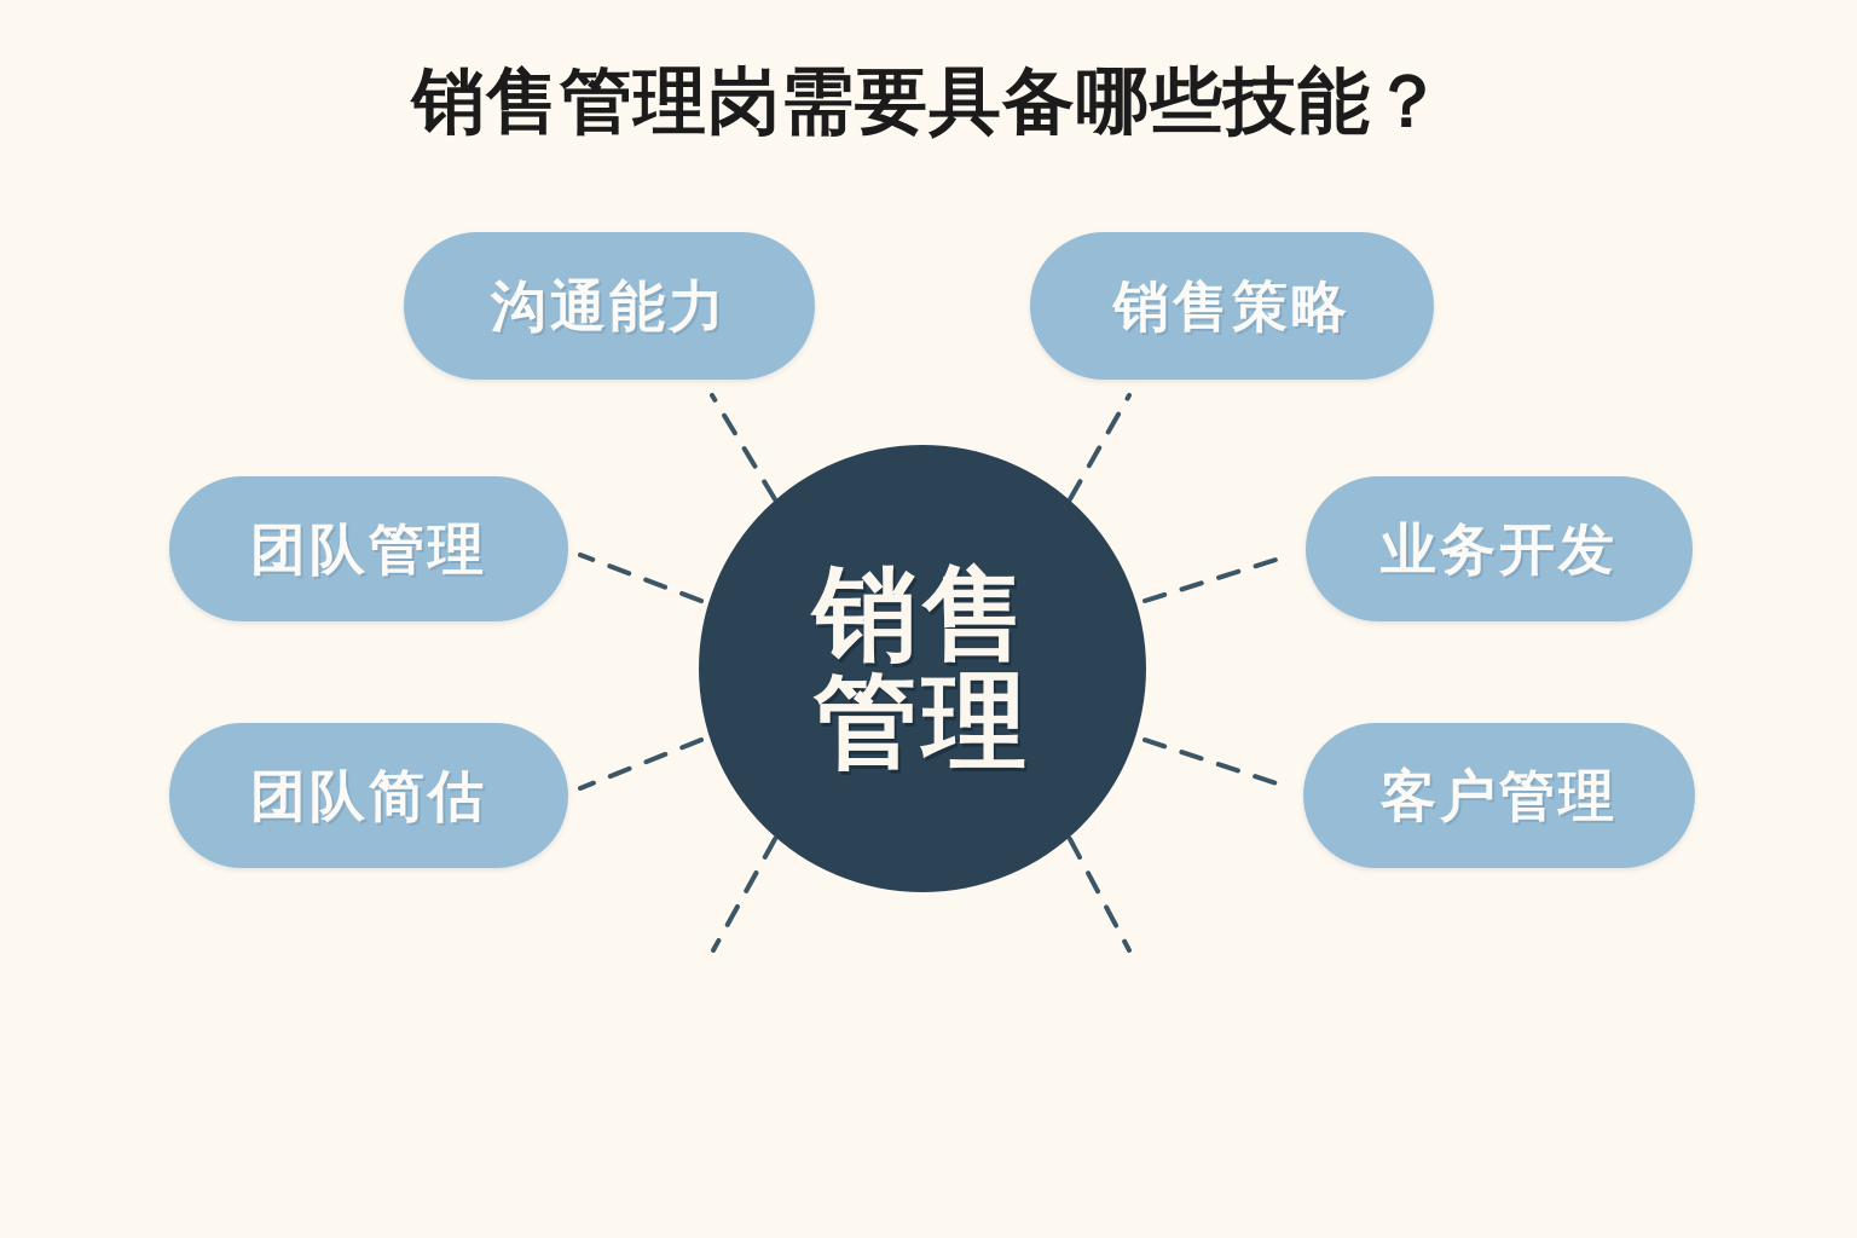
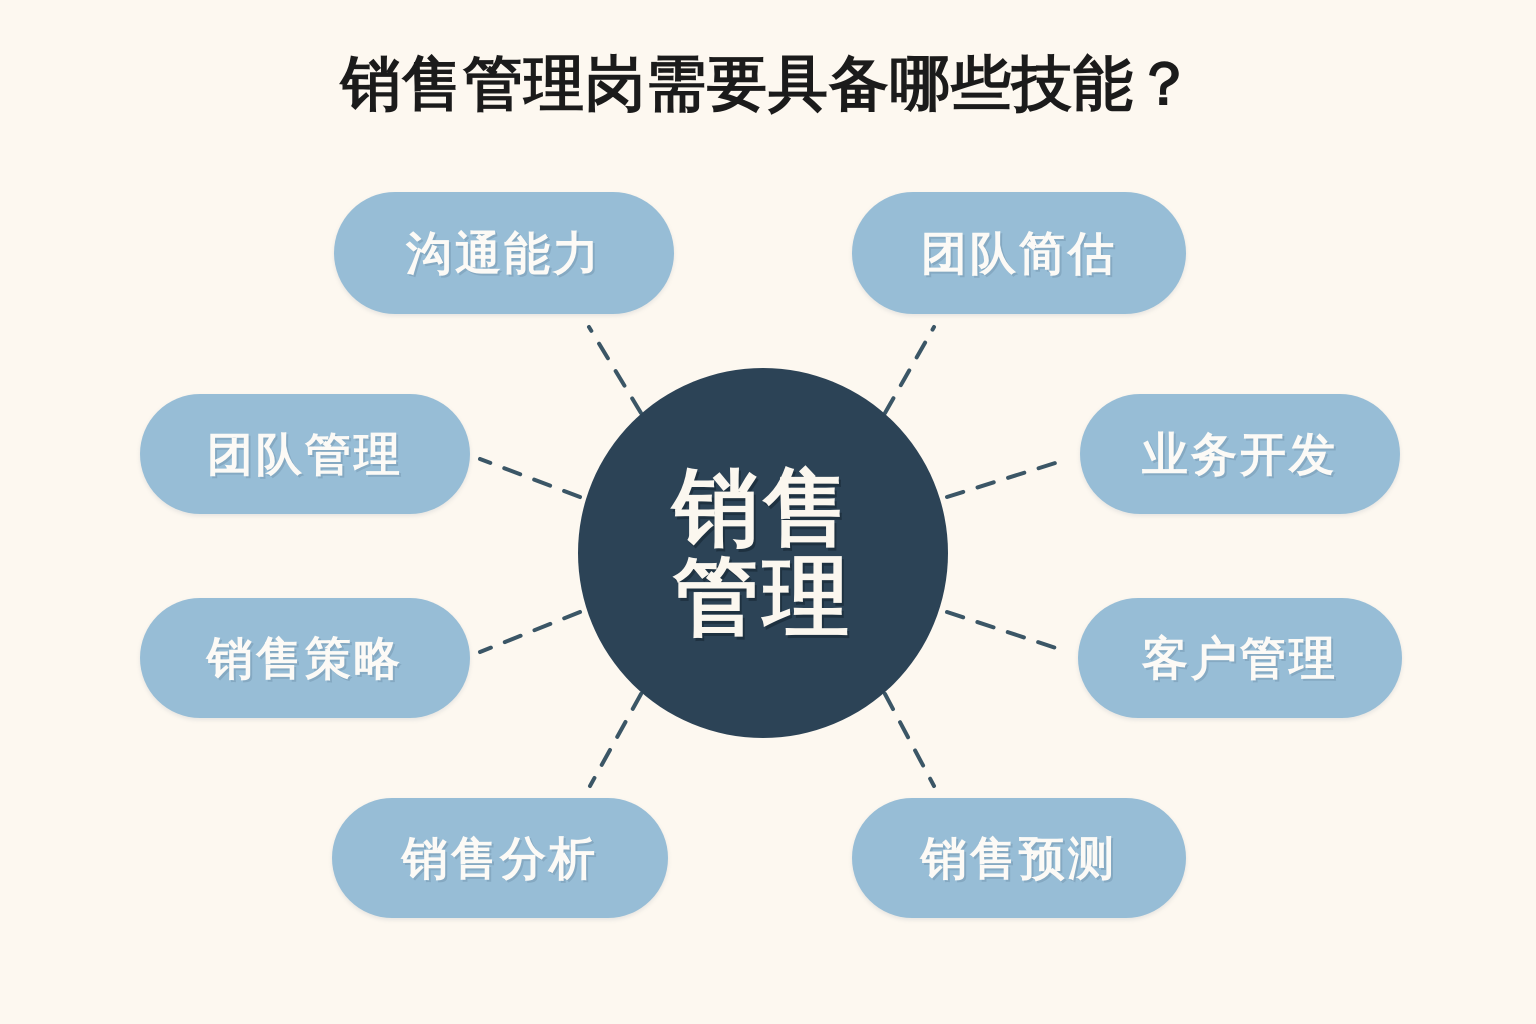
  销售管理岗需要具备哪些技能？
  销售
  管理
  沟通能力
- 销售策略
+ 团队简估
  团队管理
  业务开发
- 团队简估
+ 销售策略
  客户管理
+ 销售分析
+ 销售预测
